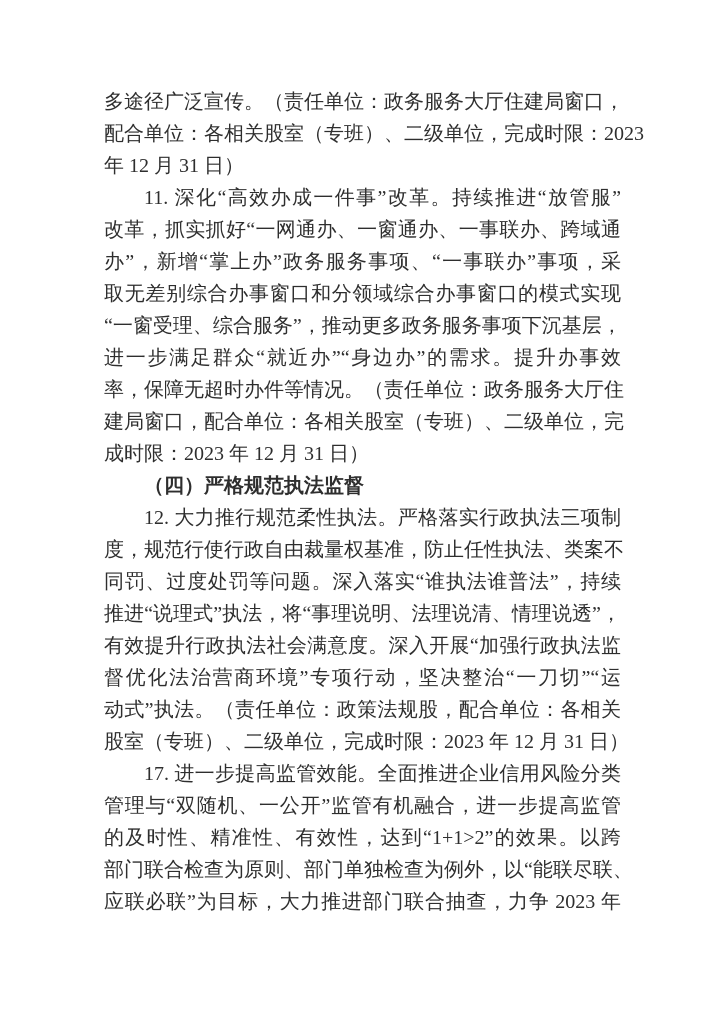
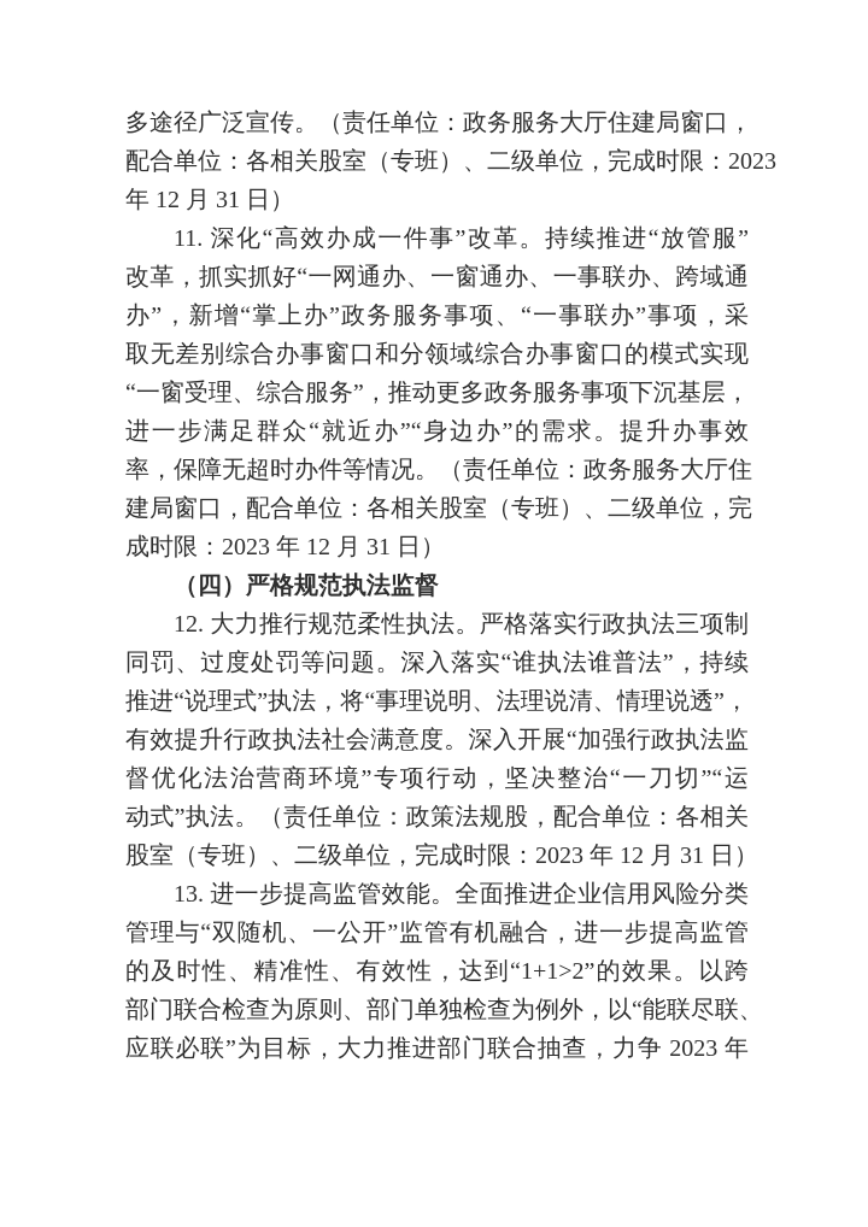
  多途径广泛宣传。（责任单位：政务服务大厅住建局窗口，
  配合单位：各相关股室（专班）、二级单位，完成时限：2023
  年 12 月 31 日）
  11. 深化“高效办成一件事”改革。持续推进“放管服”
  改革，抓实抓好“一网通办、一窗通办、一事联办、跨域通
  办”，新增“掌上办”政务服务事项、“一事联办”事项，采
  取无差别综合办事窗口和分领域综合办事窗口的模式实现
  “一窗受理、综合服务”，推动更多政务服务事项下沉基层，
  进一步满足群众“就近办”“身边办”的需求。提升办事效
  率，保障无超时办件等情况。（责任单位：政务服务大厅住
  建局窗口，配合单位：各相关股室（专班）、二级单位，完
  成时限：2023 年 12 月 31 日）
  （四）严格规范执法监督
  12. 大力推行规范柔性执法。严格落实行政执法三项制
- 度，规范行使行政自由裁量权基准，防止任性执法、类案不
  同罚、过度处罚等问题。深入落实“谁执法谁普法”，持续
  推进“说理式”执法，将“事理说明、法理说清、情理说透”，
  有效提升行政执法社会满意度。深入开展“加强行政执法监
  督优化法治营商环境”专项行动，坚决整治“一刀切”“运
  动式”执法。（责任单位：政策法规股，配合单位：各相关
  股室（专班）、二级单位，完成时限：2023 年 12 月 31 日）
- 17. 进一步提高监管效能。全面推进企业信用风险分类
+ 13. 进一步提高监管效能。全面推进企业信用风险分类
  管理与“双随机、一公开”监管有机融合，进一步提高监管
  的及时性、精准性、有效性，达到“1+1>2”的效果。以跨
  部门联合检查为原则、部门单独检查为例外，以“能联尽联、
  应联必联”为目标，大力推进部门联合抽查，力争 2023 年
